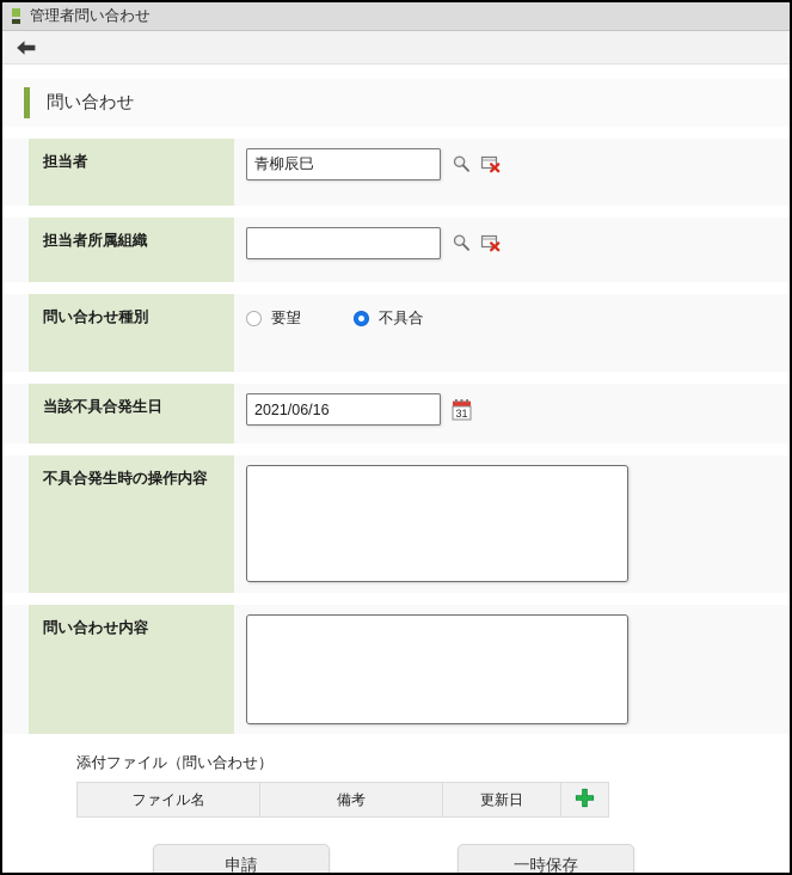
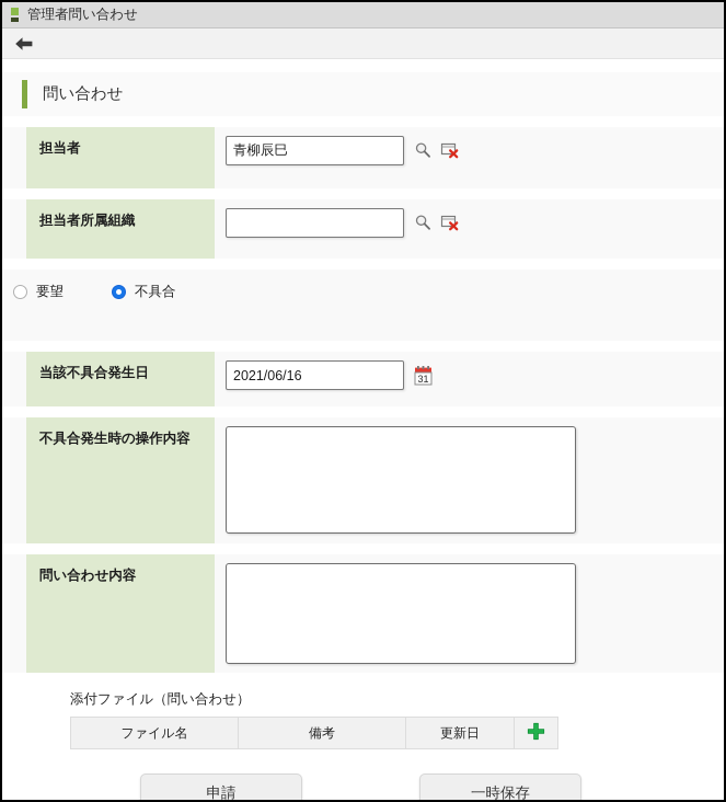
  管理者問い合わせ
  問い合わせ
  担当者
  青柳辰巳
  担当者所属組織
- 問い合わせ種別
  要望
  不具合
  当該不具合発生日
  2021/06/16
  31
  不具合発生時の操作内容
  問い合わせ内容
  添付ファイル（問い合わせ）
  ファイル名	備考	更新日
  申請
  一時保存
